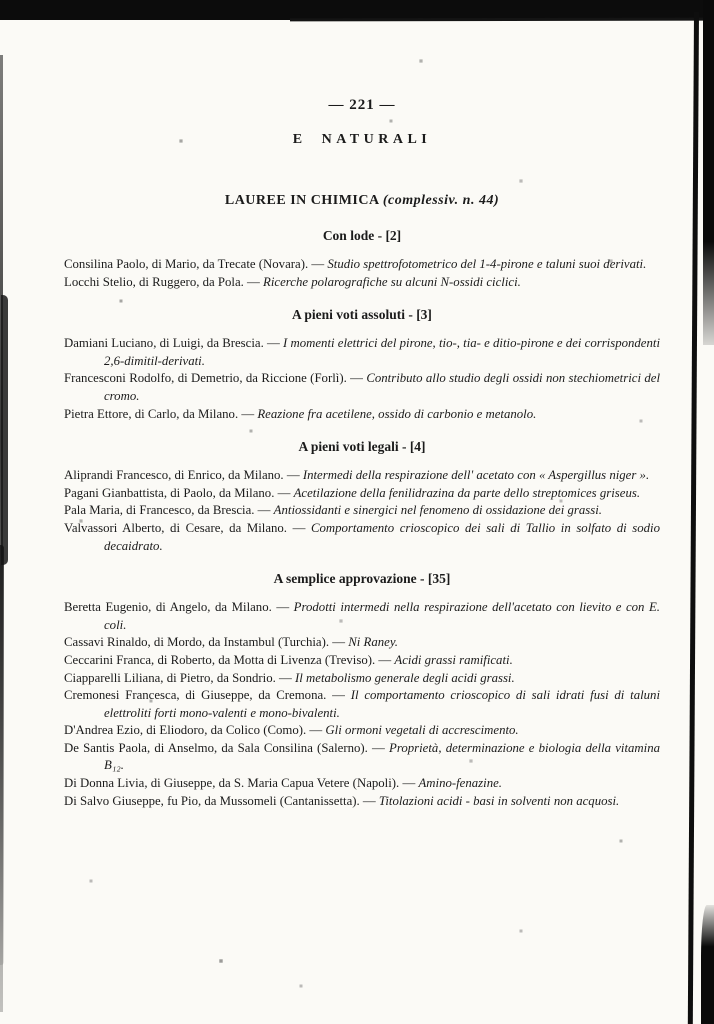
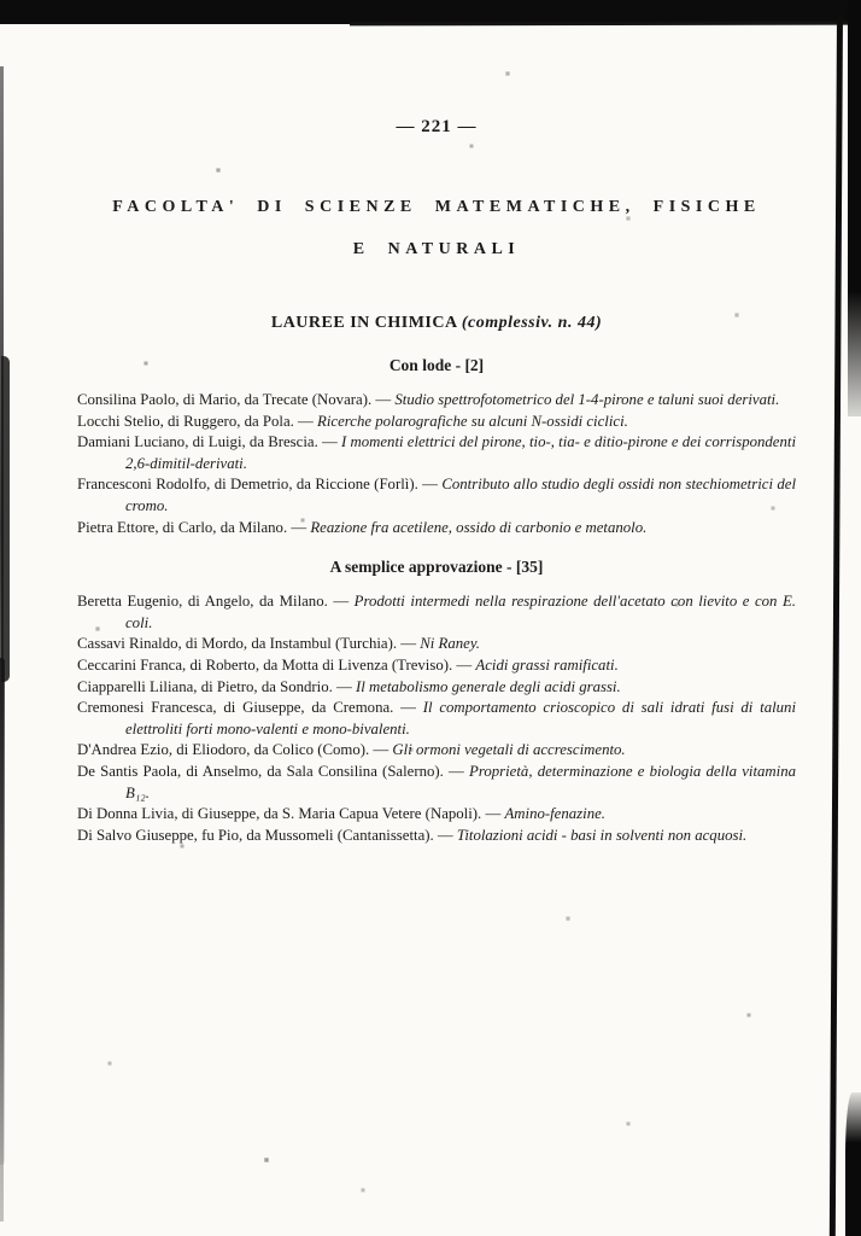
  — 221 —
+ FACOLTA' DI SCIENZE MATEMATICHE, FISICHE
  E NATURALI
  LAUREE IN CHIMICA (complessiv. n. 44)
  Con lode - [2]
  Consilina Paolo, di Mario, da Trecate (Novara). — Studio spettrofotometrico del 1-4-pirone e taluni suoi derivati.
  Locchi Stelio, di Ruggero, da Pola. — Ricerche polarografiche su alcuni N-ossidi ciclici.
- A pieni voti assoluti - [3]
  Damiani Luciano, di Luigi, da Brescia. — I momenti elettrici del pirone, tio-, tia- e ditio-pirone e dei corrispondenti 2,6-dimitil-derivati.
  Francesconi Rodolfo, di Demetrio, da Riccione (Forlì). — Contributo allo studio degli ossidi non stechiometrici del cromo.
  Pietra Ettore, di Carlo, da Milano. — Reazione fra acetilene, ossido di carbonio e metanolo.
- A pieni voti legali - [4]
- Aliprandi Francesco, di Enrico, da Milano. — Intermedi della respirazione dell' acetato con « Aspergillus niger ».
- Pagani Gianbattista, di Paolo, da Milano. — Acetilazione della fenilidrazina da parte dello streptomices griseus.
- Pala Maria, di Francesco, da Brescia. — Antiossidanti e sinergici nel fenomeno di ossidazione dei grassi.
- Valvassori Alberto, di Cesare, da Milano. — Comportamento crioscopico dei sali di Tallio in solfato di sodio decaidrato.
  A semplice approvazione - [35]
  Beretta Eugenio, di Angelo, da Milano. — Prodotti intermedi nella respirazione dell'acetato con lievito e con E. coli.
  Cassavi Rinaldo, di Mordo, da Instambul (Turchia). — Ni Raney.
  Ceccarini Franca, di Roberto, da Motta di Livenza (Treviso). — Acidi grassi ramificati.
  Ciapparelli Liliana, di Pietro, da Sondrio. — Il metabolismo generale degli acidi grassi.
  Cremonesi Francesca, di Giuseppe, da Cremona. — Il comportamento crioscopico di sali idrati fusi di taluni elettroliti forti mono-valenti e mono-bivalenti.
  D'Andrea Ezio, di Eliodoro, da Colico (Como). — Gli ormoni vegetali di accrescimento.
  De Santis Paola, di Anselmo, da Sala Consilina (Salerno). — Proprietà, determinazione e biologia della vitamina B₁₂.
  Di Donna Livia, di Giuseppe, da S. Maria Capua Vetere (Napoli). — Amino-fenazine.
  Di Salvo Giuseppe, fu Pio, da Mussomeli (Cantanissetta). — Titolazioni acidi - basi in solventi non acquosi.
